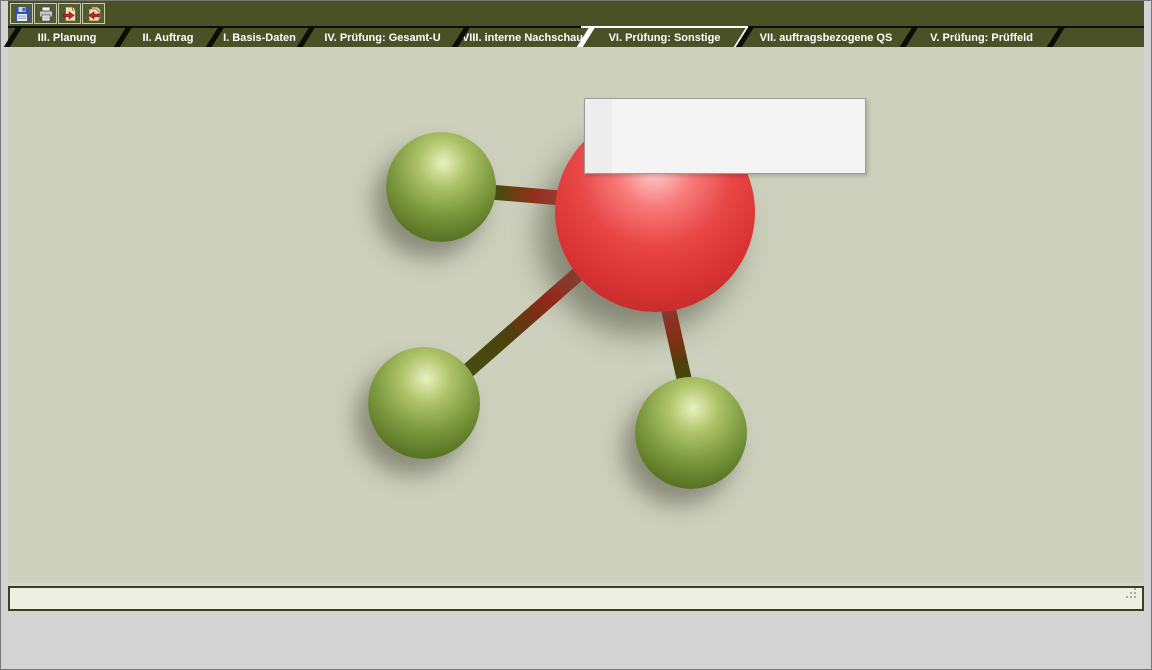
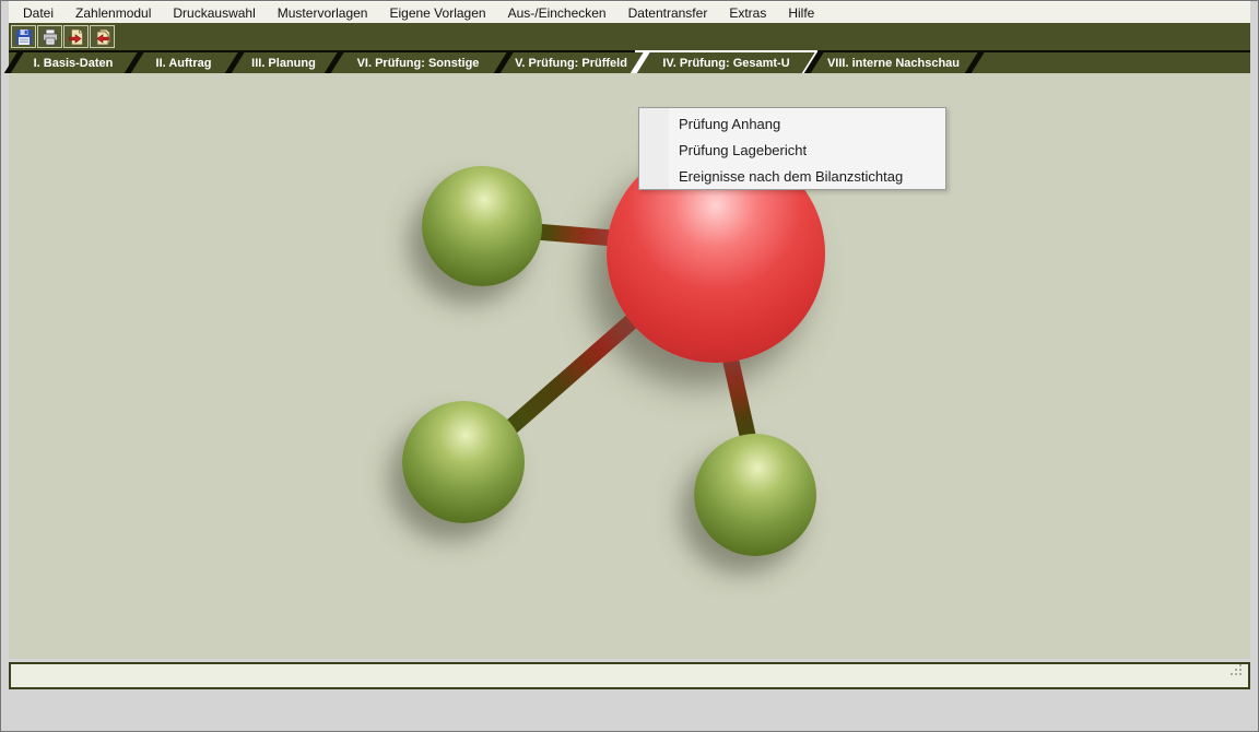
+ Datei
+ Zahlenmodul
+ Druckauswahl
+ Mustervorlagen
+ Eigene Vorlagen
+ Aus-/Einchecken
+ Datentransfer
+ Extras
+ Hilfe
- III. Planung
+ I. Basis-Daten
  II. Auftrag
- I. Basis-Daten
+ III. Planung
- IV. Prüfung: Gesamt-U
+ VI. Prüfung: Sonstige
- VIII. interne Nachschau
+ V. Prüfung: Prüffeld
- VI. Prüfung: Sonstige
+ IV. Prüfung: Gesamt-U
- VII. auftragsbezogene QS
- V. Prüfung: Prüffeld
+ VIII. interne Nachschau
+ Prüfung Anhang
+ Prüfung Lagebericht
+ Ereignisse nach dem Bilanzstichtag
